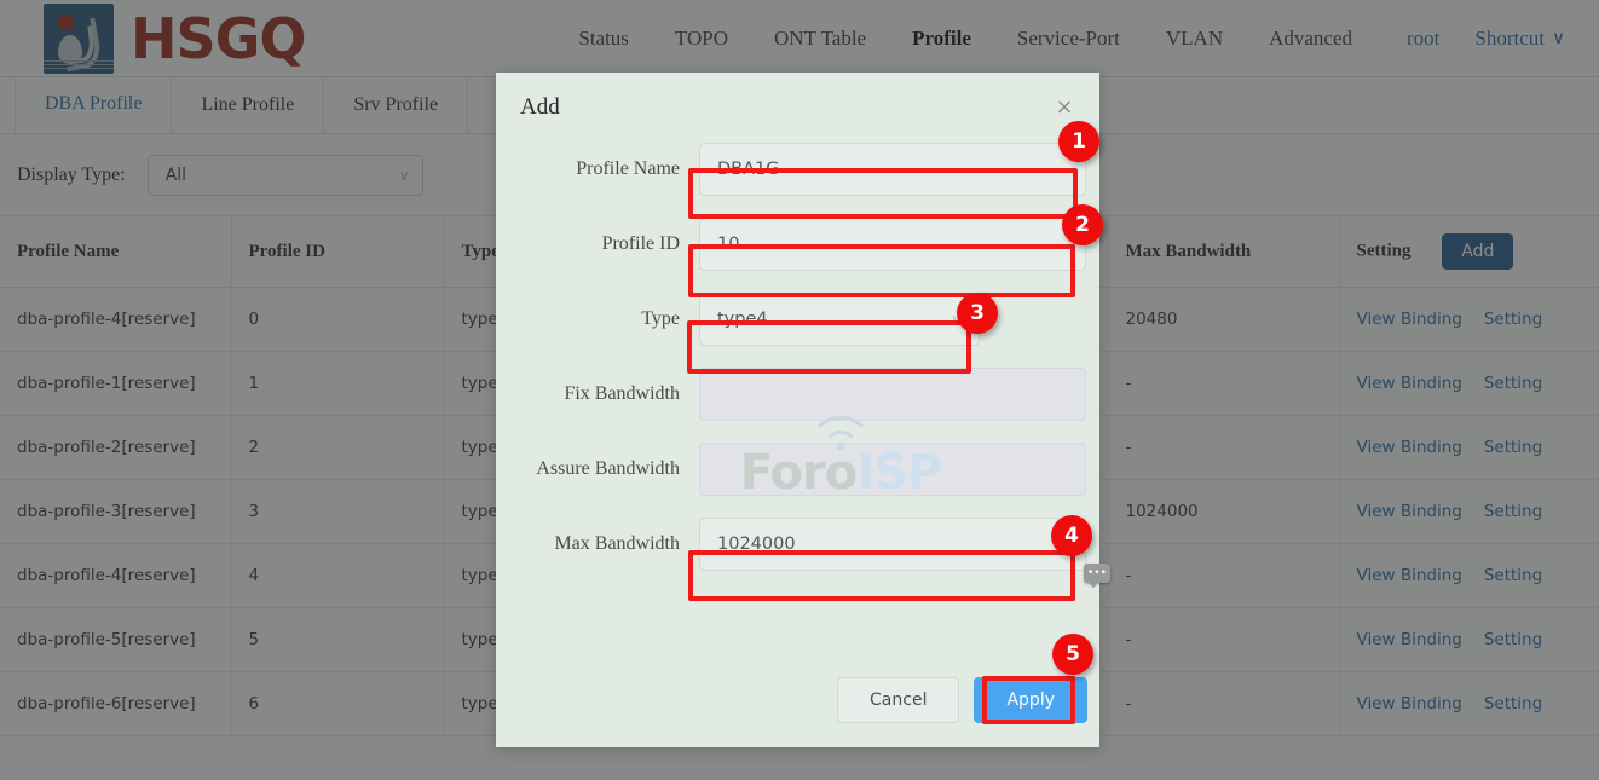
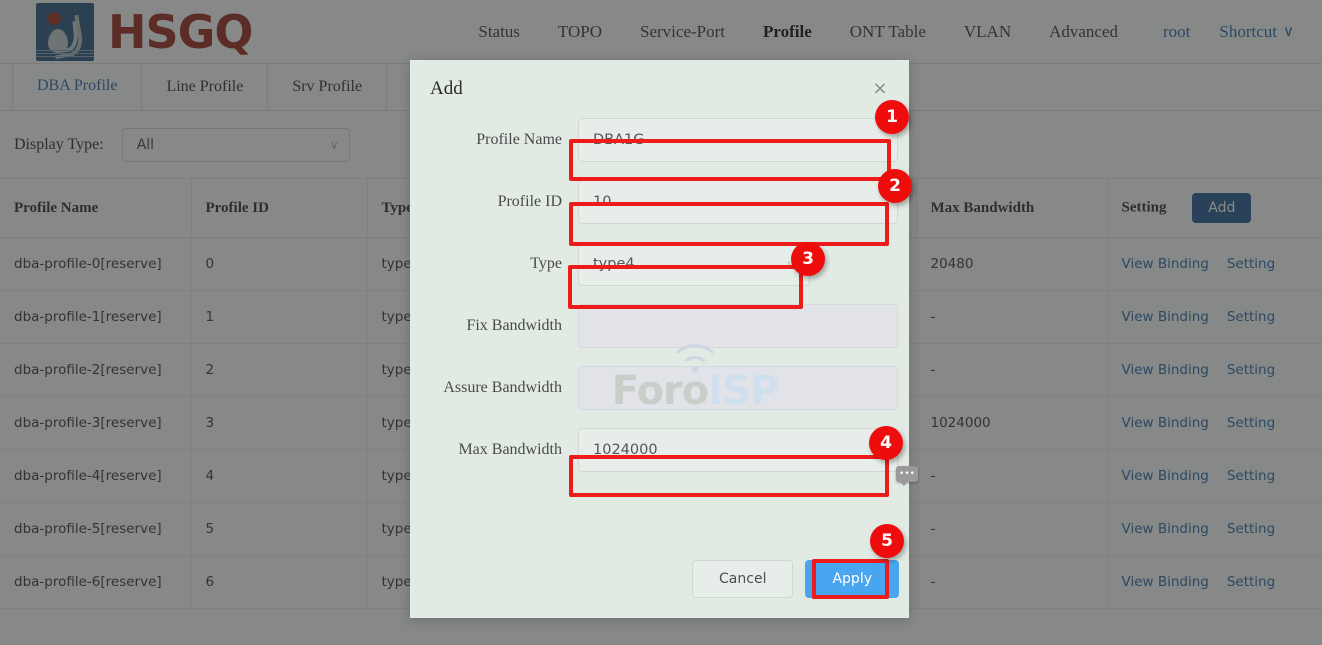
  HSGQ
  Status
  TOPO
- ONT Table
+ Service-Port
  Profile
- Service-Port
+ ONT Table
  VLAN
  Advanced
  root
  Shortcut
  ∨
  DBA Profile
  Line Profile
  Srv Profile
  Display Type:
  All
  ∨
- dba-profile-4[reserve]	0	type			20480	View Binding Setting
+ dba-profile-0[reserve]	0	type			20480	View Binding Setting
  dba-profile-1[reserve]	1	type			-	View Binding Setting
  dba-profile-2[reserve]	2	type			-	View Binding Setting
  dba-profile-3[reserve]	3	type			1024000	View Binding Setting
  dba-profile-4[reserve]	4	type			-	View Binding Setting
  dba-profile-5[reserve]	5	type			-	View Binding Setting
  dba-profile-6[reserve]	6	type			-	View Binding Setting
  Add
  ×
  Profile Name
  DBA1G
  Profile ID
  10
  Type
  type4
  ∨
  Fix Bandwidth
  Assure Bandwidth
  Max Bandwidth
  1024000
  Cancel
  Apply
  1
  2
  3
  4
  5
  •••
